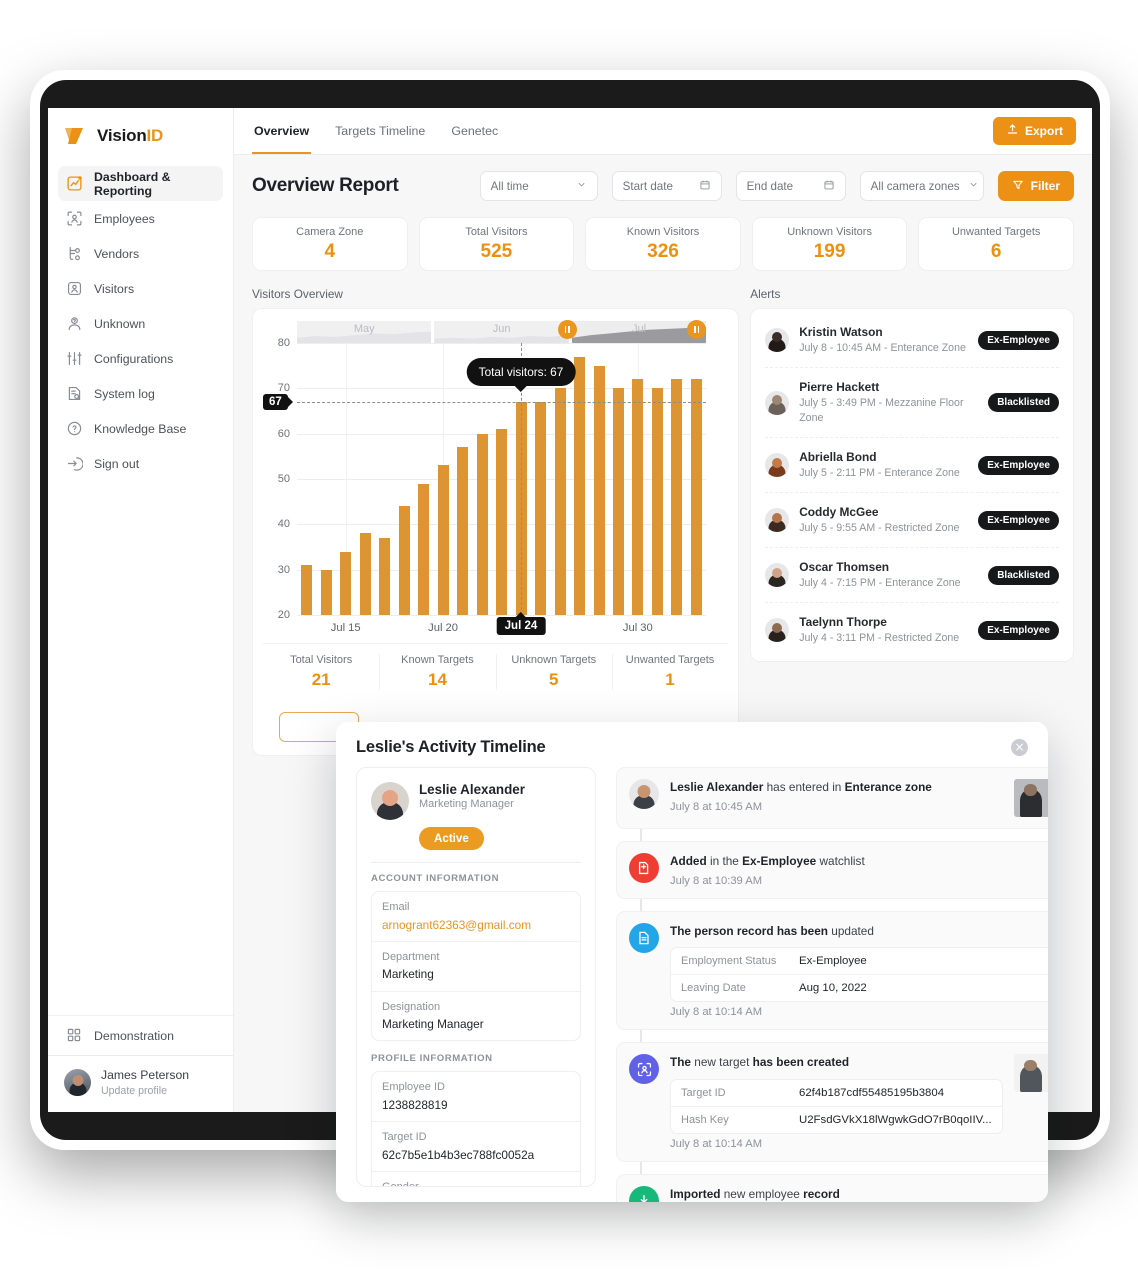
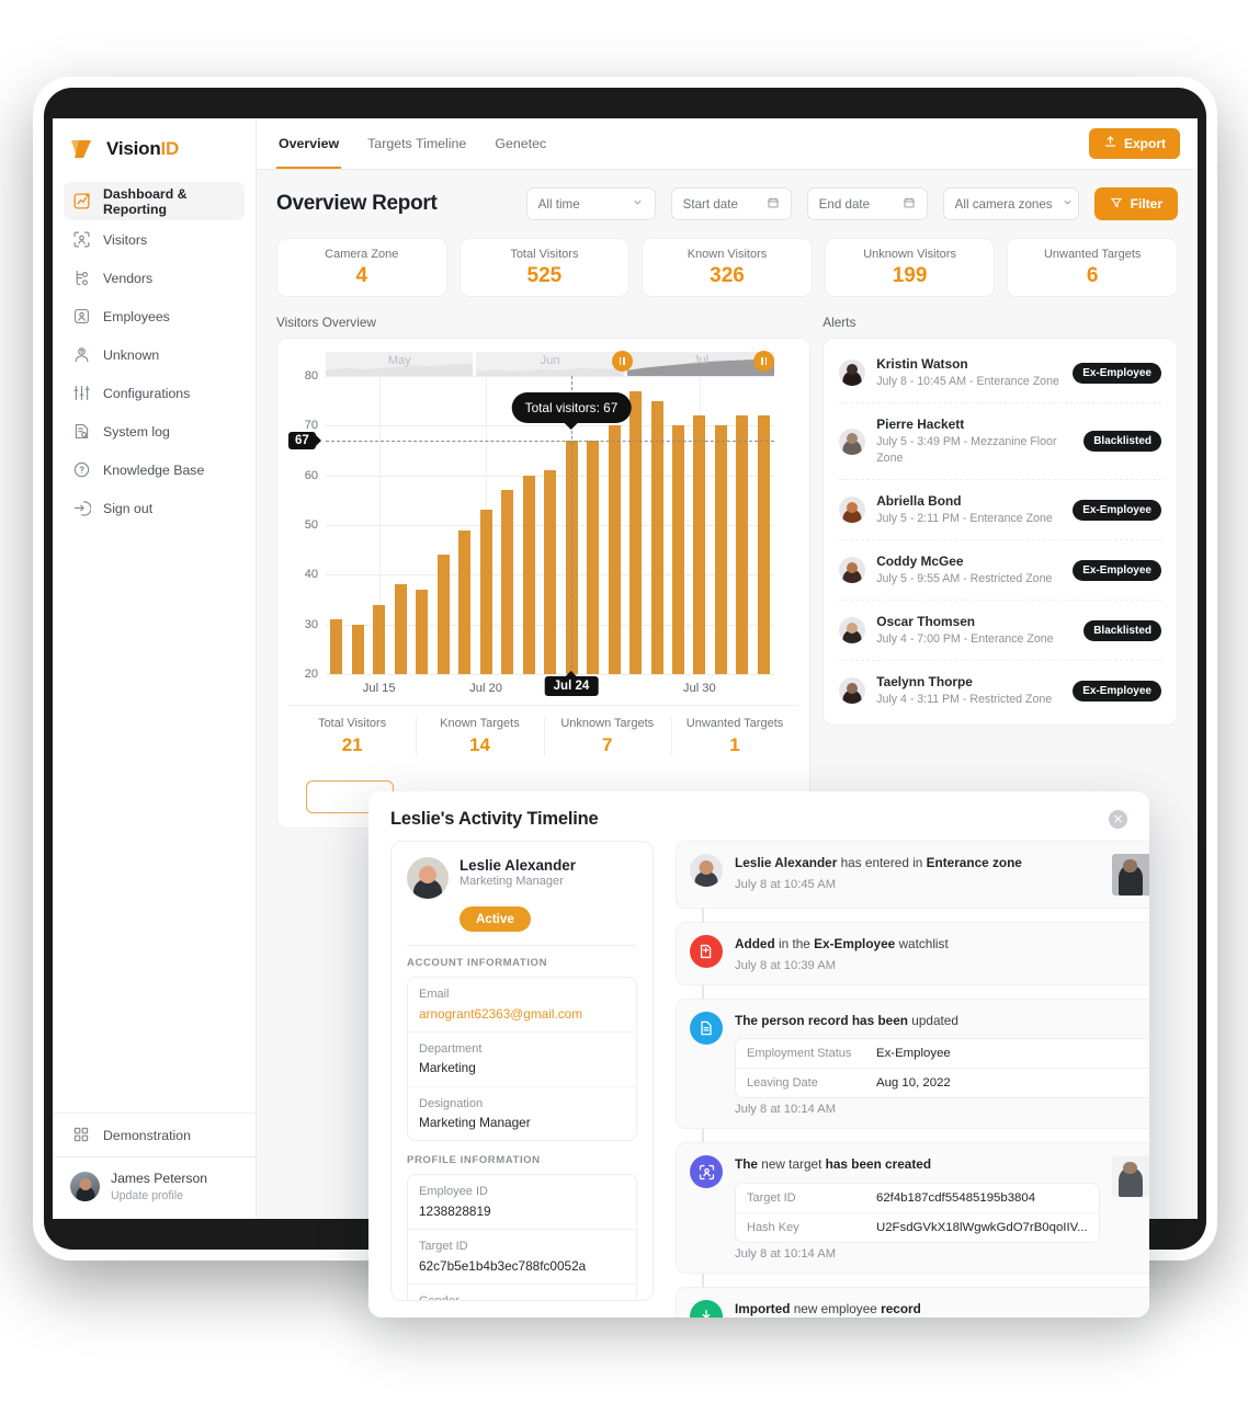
  VisionID
  Dashboard & Reporting
- Employees
+ Visitors
  Vendors
- Visitors
+ Employees
  Unknown
  Configurations
  System log
  Knowledge Base
  Sign out
  Demonstration
  James Peterson
  Update profile
  Overview
  Targets Timeline
  Genetec
  Export
  Overview Report
  All time
  Start date
  End date
  All camera zones
  Filter
  Camera Zone
  4
  Total Visitors
  525
  Known Visitors
  326
  Unknown Visitors
  199
  Unwanted Targets
  6
  Visitors Overview
  May
  Jun
  Jul
  20
  30
  40
  50
  60
  70
  80
  67
  Total visitors: 67
  Jul 15
  Jul 20
  Jul 30
  Jul 24
  Total Visitors
  21
  Known Targets
  14
  Unknown Targets
- 5
+ 7
  Unwanted Targets
  1
  Alerts
  Kristin Watson
  July 8 - 10:45 AM - Enterance Zone
  Ex-Employee
  Pierre Hackett
  July 5 - 3:49 PM - Mezzanine Floor Zone
  Blacklisted
  Abriella Bond
  July 5 - 2:11 PM - Enterance Zone
  Ex-Employee
  Coddy McGee
  July 5 - 9:55 AM - Restricted Zone
  Ex-Employee
  Oscar Thomsen
- July 4 - 7:15 PM - Enterance Zone
+ July 4 - 7:00 PM - Enterance Zone
  Blacklisted
  Taelynn Thorpe
  July 4 - 3:11 PM - Restricted Zone
  Ex-Employee
  Leslie's Activity Timeline
  ×
  Leslie Alexander
  Marketing Manager
  Active
  ACCOUNT INFORMATION
  Email
  arnogrant62363@gmail.com
  Department
  Marketing
  Designation
  Marketing Manager
  PROFILE INFORMATION
  Employee ID
  1238828819
  Target ID
  62c7b5e1b4b3ec788fc0052a
  Leslie Alexander has entered in Enterance zone
  July 8 at 10:45 AM
  Added in the Ex-Employee watchlist
  July 8 at 10:39 AM
  The person record has been updated
  Employment Status
  Ex-Employee
  Leaving Date
  Aug 10, 2022
  July 8 at 10:14 AM
  The new target has been created
  Target ID
  62f4b187cdf55485195b3804
  Hash Key
  U2FsdGVkX18lWgwkGdO7rB0qoIIV...
  July 8 at 10:14 AM
  Imported new employee record
